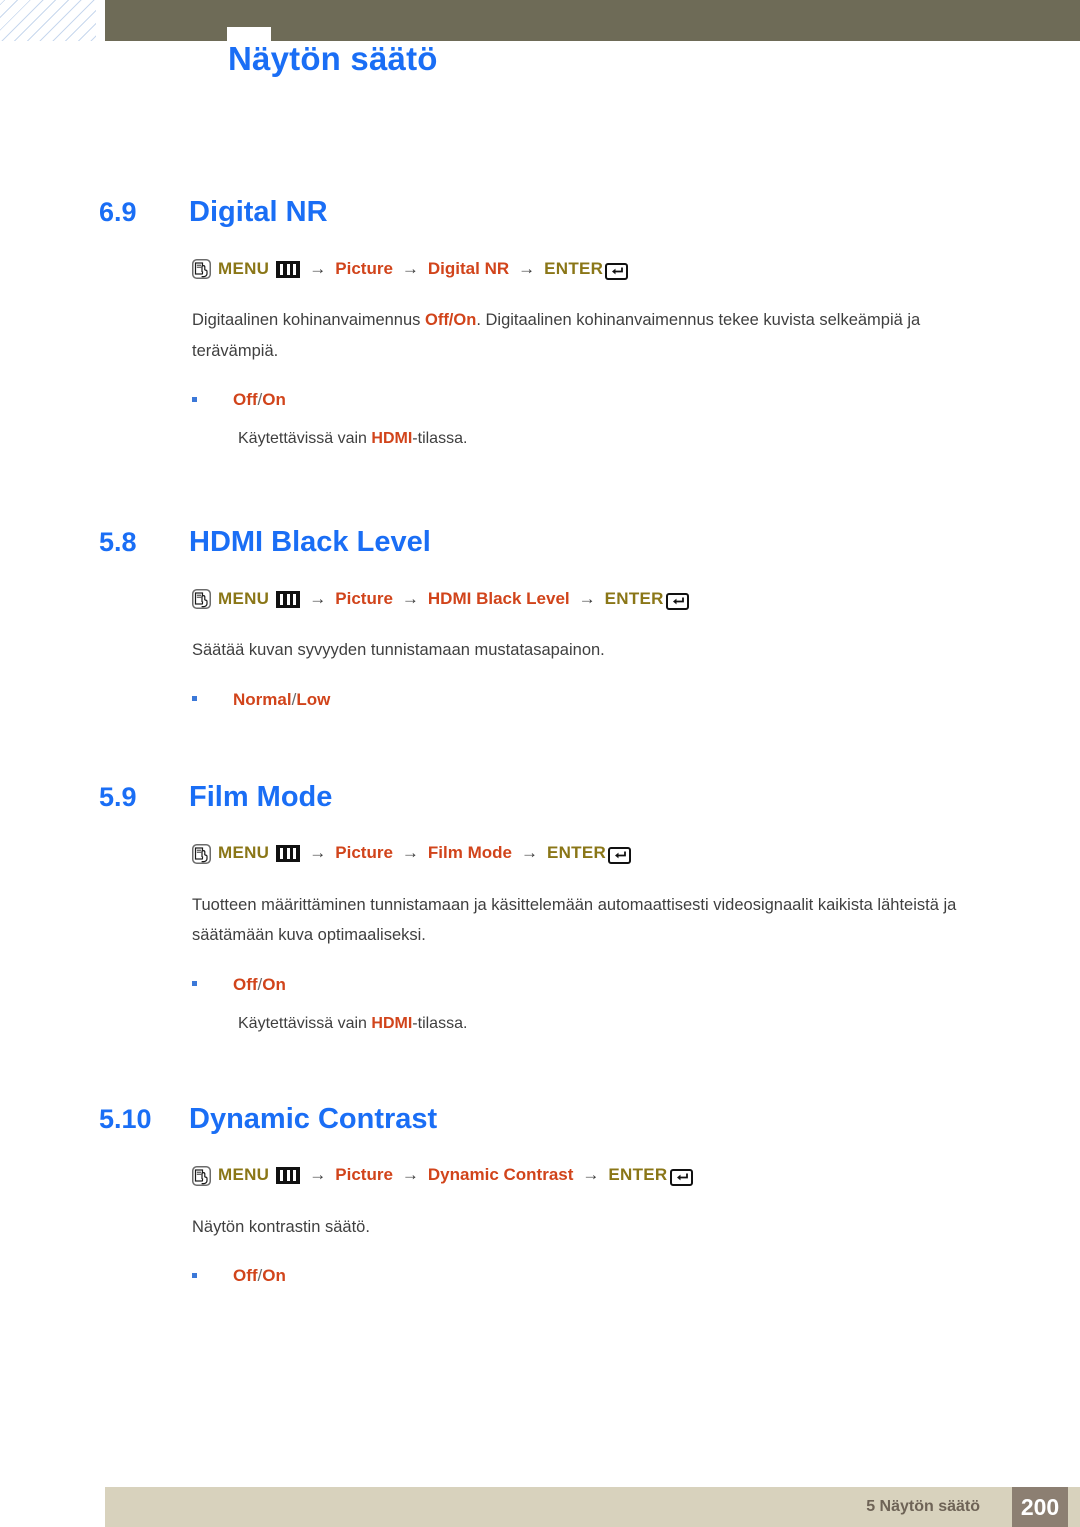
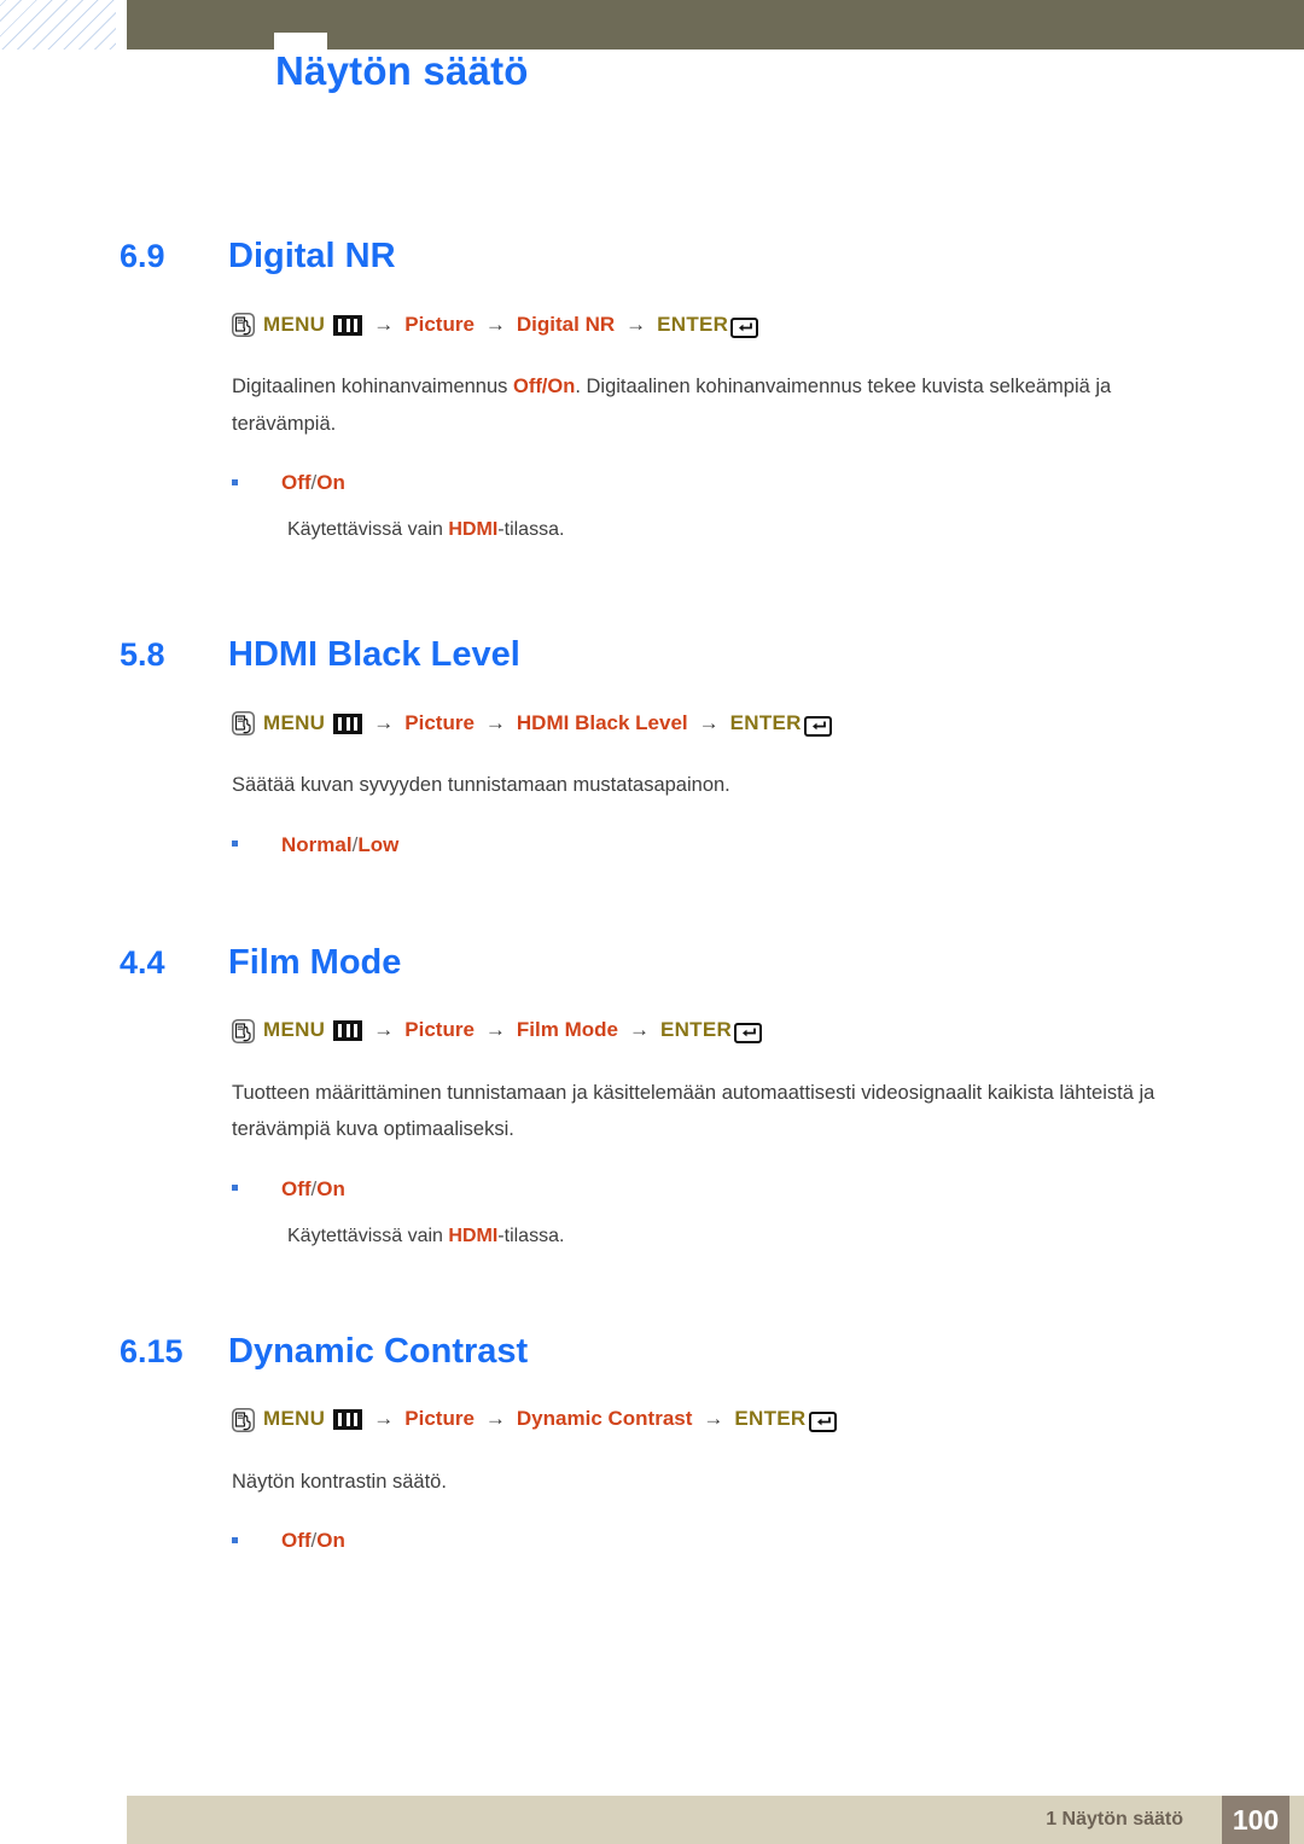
  Näytön säätö
  6.9
  Digital NR
  MENU
  →
  Picture
  →
  Digital NR
  →
  ENTER
  Digitaalinen kohinanvaimennus Off/On. Digitaalinen kohinanvaimennus tekee kuvista selkeämpiä ja terävämpiä.
  Off
  /
  On
  Käytettävissä vain HDMI-tilassa.
  5.8
  HDMI Black Level
  MENU
  →
  Picture
  →
  HDMI Black Level
  →
  ENTER
  Säätää kuvan syvyyden tunnistamaan mustatasapainon.
  Normal
  /
  Low
- 5.9
+ 4.4
  Film Mode
  MENU
  →
  Picture
  →
  Film Mode
  →
  ENTER
- Tuotteen määrittäminen tunnistamaan ja käsittelemään automaattisesti videosignaalit kaikista lähteistä ja säätämään kuva optimaaliseksi.
+ Tuotteen määrittäminen tunnistamaan ja käsittelemään automaattisesti videosignaalit kaikista lähteistä ja terävämpiä kuva optimaaliseksi.
  Off
  /
  On
  Käytettävissä vain HDMI-tilassa.
- 5.10
+ 6.15
  Dynamic Contrast
  MENU
  →
  Picture
  →
  Dynamic Contrast
  →
  ENTER
  Näytön kontrastin säätö.
  Off
  /
  On
- 5 Näytön säätö
+ 1 Näytön säätö
- 200
+ 100
